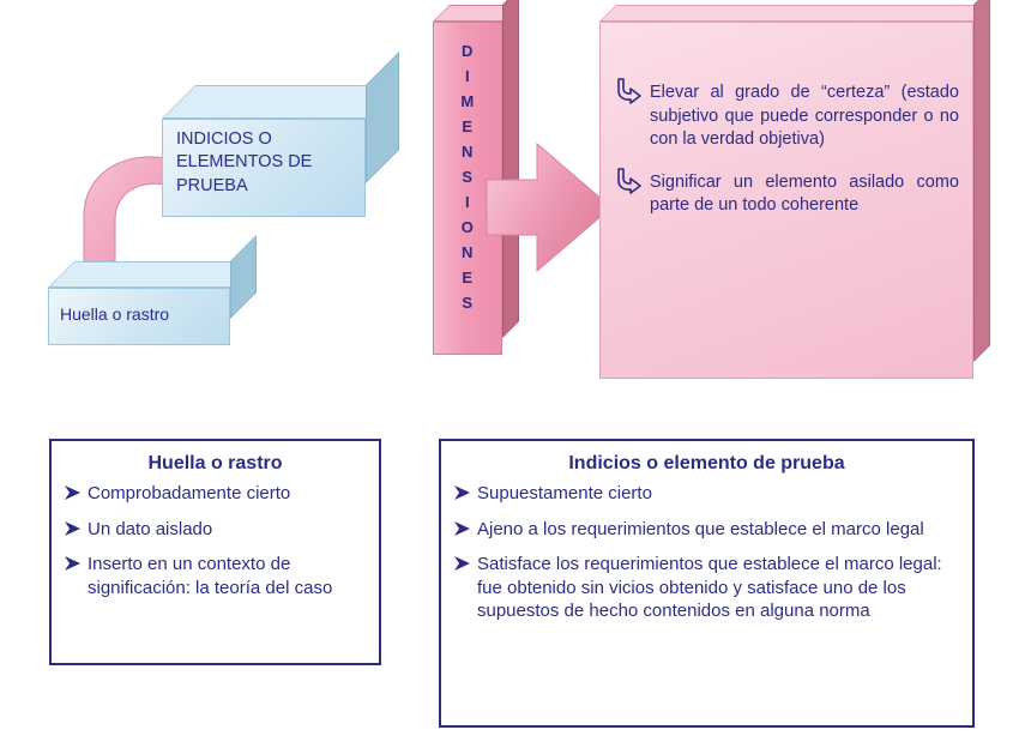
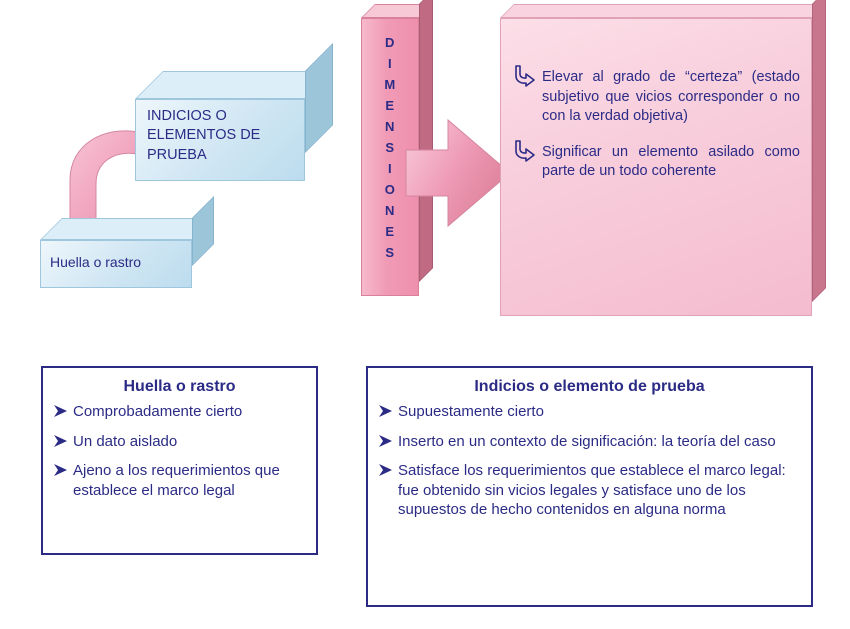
  INDICIOS O ELEMENTOS DE PRUEBA
  Huella o rastro
  D
  I
  M
  E
  N
  S
  I
  O
  N
  E
  S
- Elevar al grado de “certeza” (estado subjetivo que puede corresponder o no con la verdad objetiva)
+ Elevar al grado de “certeza” (estado subjetivo que vicios corresponder o no con la verdad objetiva)
  Significar un elemento asilado como parte de un todo coherente
  Huella o rastro
  Comprobadamente cierto
  Un dato aislado
- Inserto en un contexto de significación: la teoría del caso
+ Ajeno a los requerimientos que establece el marco legal
  Indicios o elemento de prueba
  Supuestamente cierto
- Ajeno a los requerimientos que establece el marco legal
+ Inserto en un contexto de significación: la teoría del caso
- Satisface los requerimientos que establece el marco legal: fue obtenido sin vicios obtenido y satisface uno de los supuestos de hecho contenidos en alguna norma
+ Satisface los requerimientos que establece el marco legal: fue obtenido sin vicios legales y satisface uno de los supuestos de hecho contenidos en alguna norma
